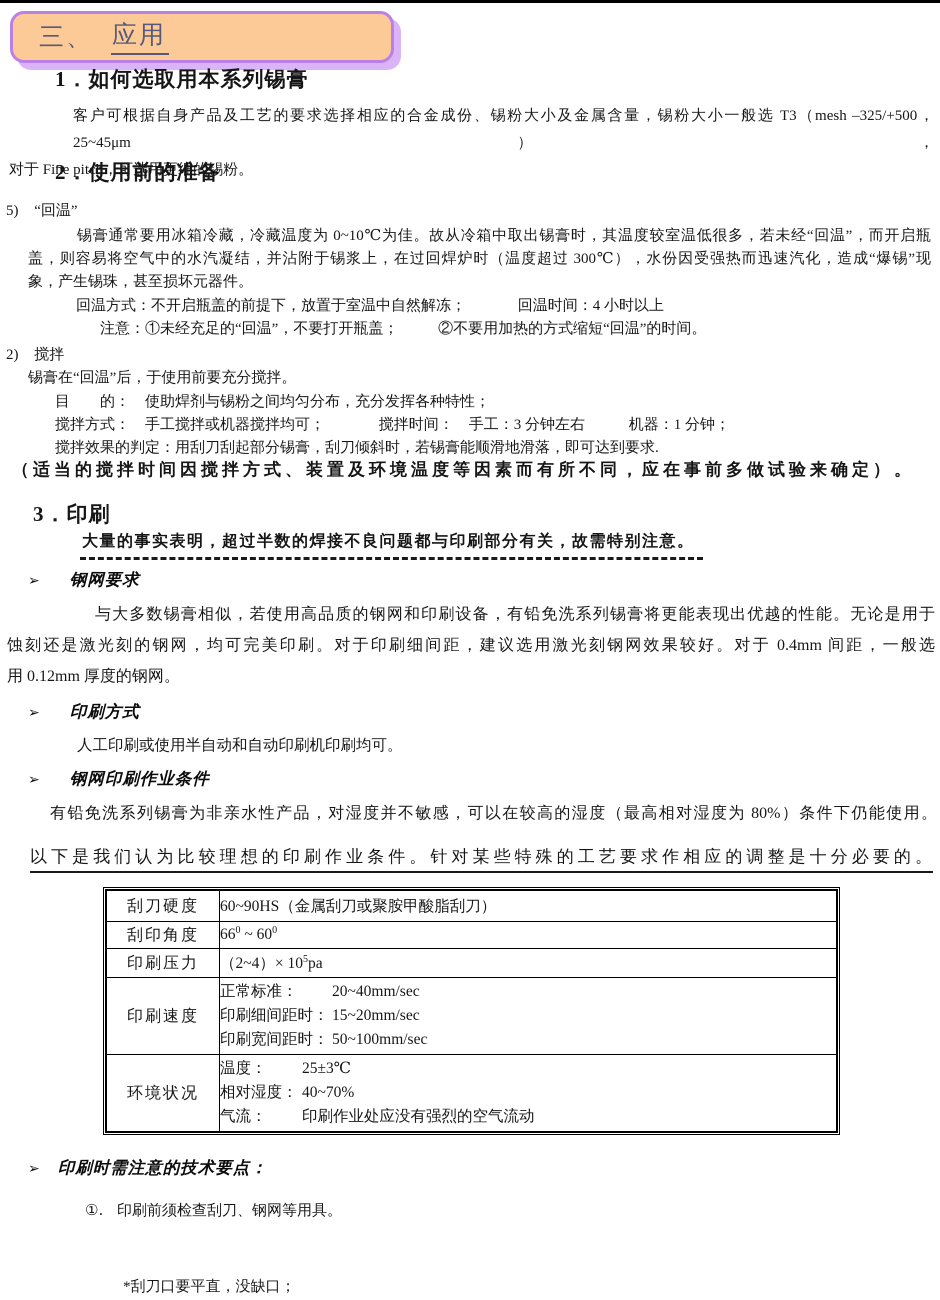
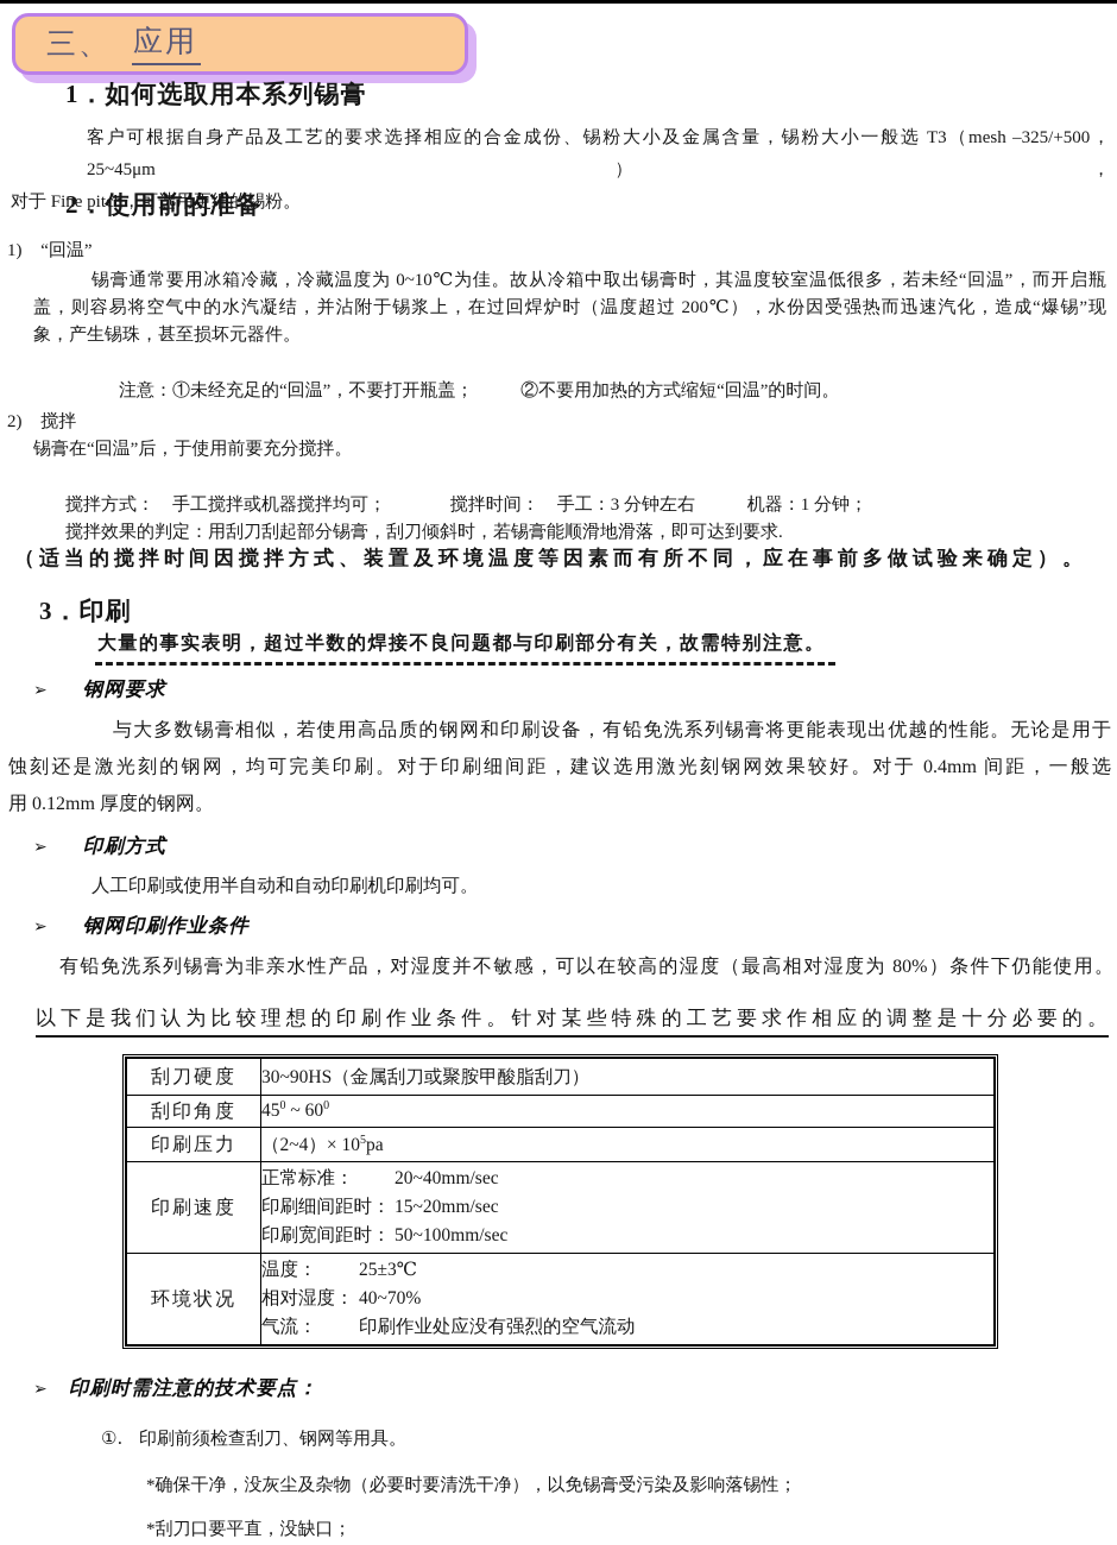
  三、
  应用
  1．如何选取用本系列锡膏
  客户可根据自身产品及工艺的要求选择相应的合金成份、锡粉大小及金属含量，锡粉大小一般选 T3（mesh –325/+500，25~45μm），
  对于 Fine pitch，可选用更细的锡粉。
  2．使用前的准备
- 5) “回温”
+ 1) “回温”
  锡膏通常要用冰箱冷藏，冷藏温度为 0~10℃为佳。故从冷箱中取出锡膏时，其温度较室温低很多，若未经“回温”，而开启瓶
- 盖，则容易将空气中的水汽凝结，并沾附于锡浆上，在过回焊炉时（温度超过 300℃），水份因受强热而迅速汽化，造成“爆锡”现
+ 盖，则容易将空气中的水汽凝结，并沾附于锡浆上，在过回焊炉时（温度超过 200℃），水份因受强热而迅速汽化，造成“爆锡”现
  象，产生锡珠，甚至损坏元器件。
- 回温方式：不开启瓶盖的前提下，放置于室温中自然解冻； 回温时间：4 小时以上
  注意：①未经充足的“回温”，不要打开瓶盖； ②不要用加热的方式缩短“回温”的时间。
  2) 搅拌
  锡膏在“回温”后，于使用前要充分搅拌。
- 目 的： 使助焊剂与锡粉之间均匀分布，充分发挥各种特性；
  搅拌方式： 手工搅拌或机器搅拌均可； 搅拌时间： 手工：3 分钟左右 机器：1 分钟；
  搅拌效果的判定：用刮刀刮起部分锡膏，刮刀倾斜时，若锡膏能顺滑地滑落，即可达到要求.
  （适当的搅拌时间因搅拌方式、装置及环境温度等因素而有所不同，应在事前多做试验来确定）。
  3．印刷
  大量的事实表明，超过半数的焊接不良问题都与印刷部分有关，故需特别注意。
  ➢ 钢网要求
  与大多数锡膏相似，若使用高品质的钢网和印刷设备，有铅免洗系列锡膏将更能表现出优越的性能。无论是用于
  蚀刻还是激光刻的钢网，均可完美印刷。对于印刷细间距，建议选用激光刻钢网效果较好。对于 0.4mm 间距，一般选
  用 0.12mm 厚度的钢网。
  ➢ 印刷方式
  人工印刷或使用半自动和自动印刷机印刷均可。
  ➢ 钢网印刷作业条件
  有铅免洗系列锡膏为非亲水性产品，对湿度并不敏感，可以在较高的湿度（最高相对湿度为 80%）条件下仍能使用。
  以下是我们认为比较理想的印刷作业条件。针对某些特殊的工艺要求作相应的调整是十分必要的。
- 刮刀硬度	60~90HS（金属刮刀或聚胺甲酸脂刮刀）
+ 刮刀硬度	30~90HS（金属刮刀或聚胺甲酸脂刮刀）
- 刮印角度	660 ~ 600
+ 刮印角度	450 ~ 600
  印刷压力	（2~4）× 105pa
  印刷速度	正常标准： 20~40mm/sec 印刷细间距时： 15~20mm/sec 印刷宽间距时： 50~100mm/sec
  环境状况	温度： 25±3℃ 相对湿度： 40~70% 气流： 印刷作业处应没有强烈的空气流动
  ➢ 印刷时需注意的技术要点：
  ①. 印刷前须检查刮刀、钢网等用具。
+ *确保干净，没灰尘及杂物（必要时要清洗干净），以免锡膏受污染及影响落锡性；
  *刮刀口要平直，没缺口；
